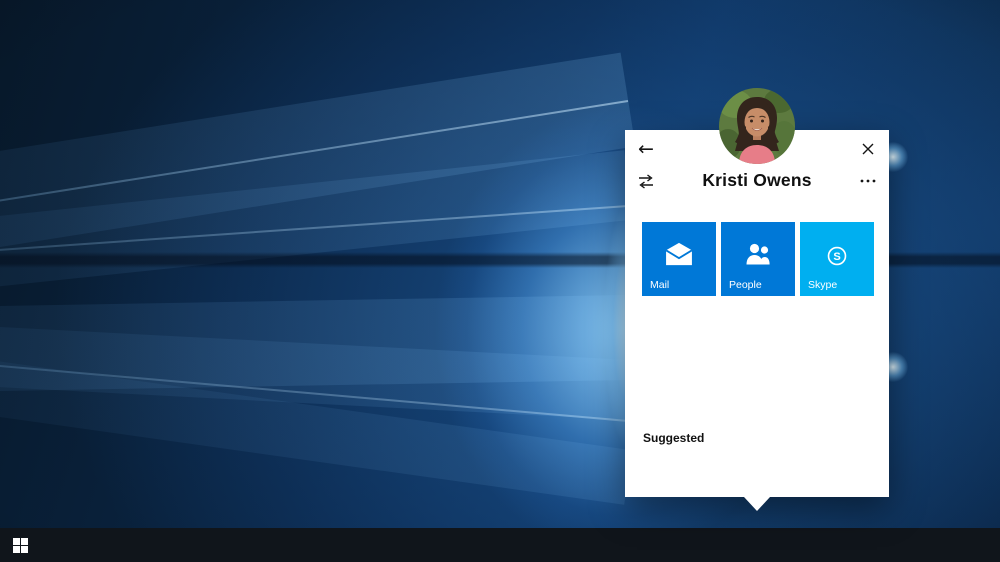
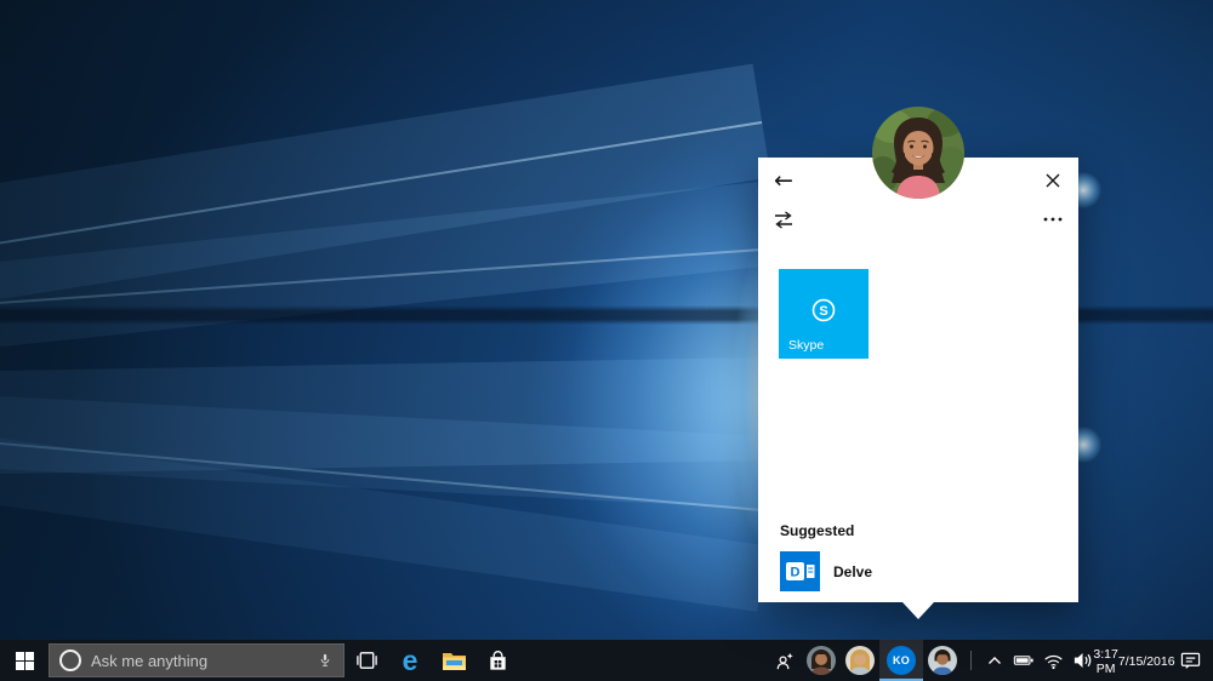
  ←
- Kristi Owens
- Mail
- People
  S
  Skype
  Suggested
+ D
+ Delve
+ Ask me anything
+ e
+ KO
+ 3:17 PM
+ 7/15/2016
